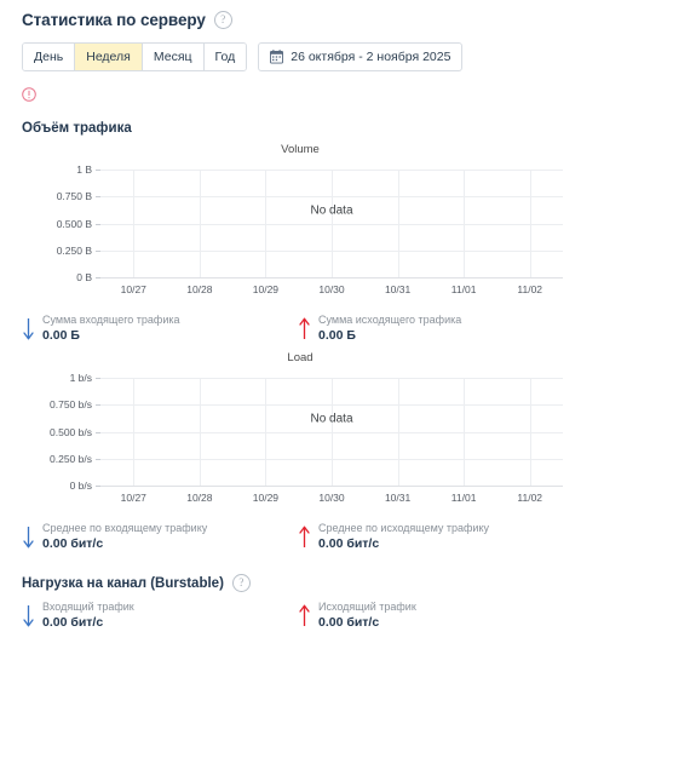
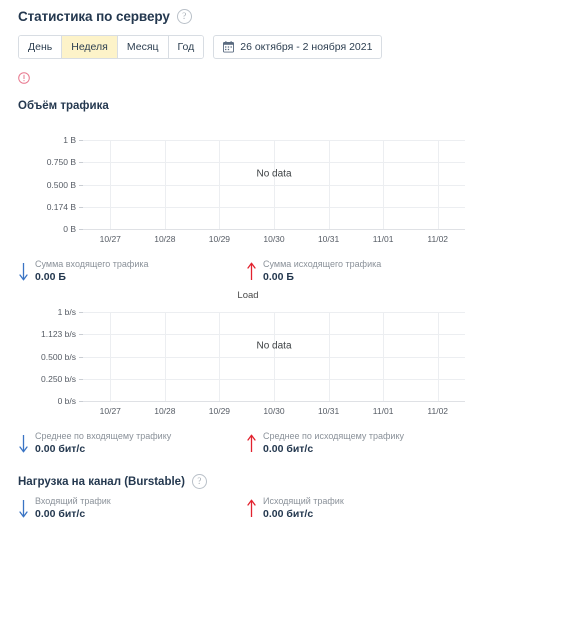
  Статистика по серверу
  ?
  День
  Неделя
  Месяц
  Год
- 26 октября - 2 ноября 2025
+ 26 октября - 2 ноября 2021
  Объём трафика
- Volume
  0 B
- 0.250 B
+ 0.174 B
  0.500 B
  0.750 B
  1 B
  10/27
  10/28
  10/29
  10/30
  10/31
  11/01
  11/02
  No data
  Сумма входящего трафика
  0.00 Б
  Сумма исходящего трафика
  0.00 Б
  Load
  0 b/s
  0.250 b/s
  0.500 b/s
- 0.750 b/s
+ 1.123 b/s
  1 b/s
  10/27
  10/28
  10/29
  10/30
  10/31
  11/01
  11/02
  No data
  Среднее по входящему трафику
  0.00 бит/с
  Среднее по исходящему трафику
  0.00 бит/с
  Нагрузка на канал (Burstable)
  ?
  Входящий трафик
  0.00 бит/с
  Исходящий трафик
  0.00 бит/с
